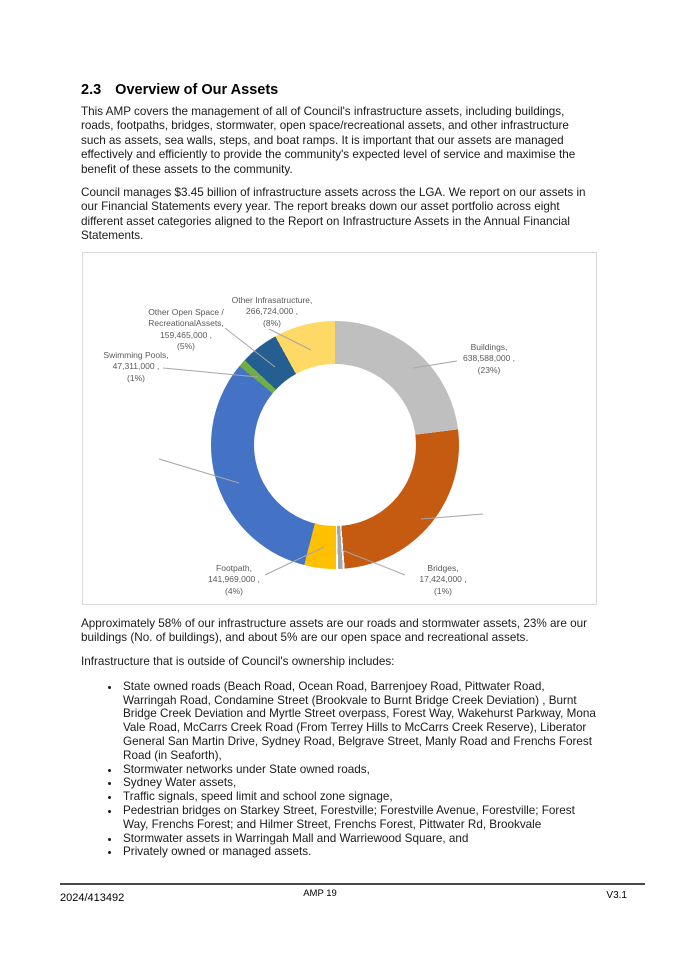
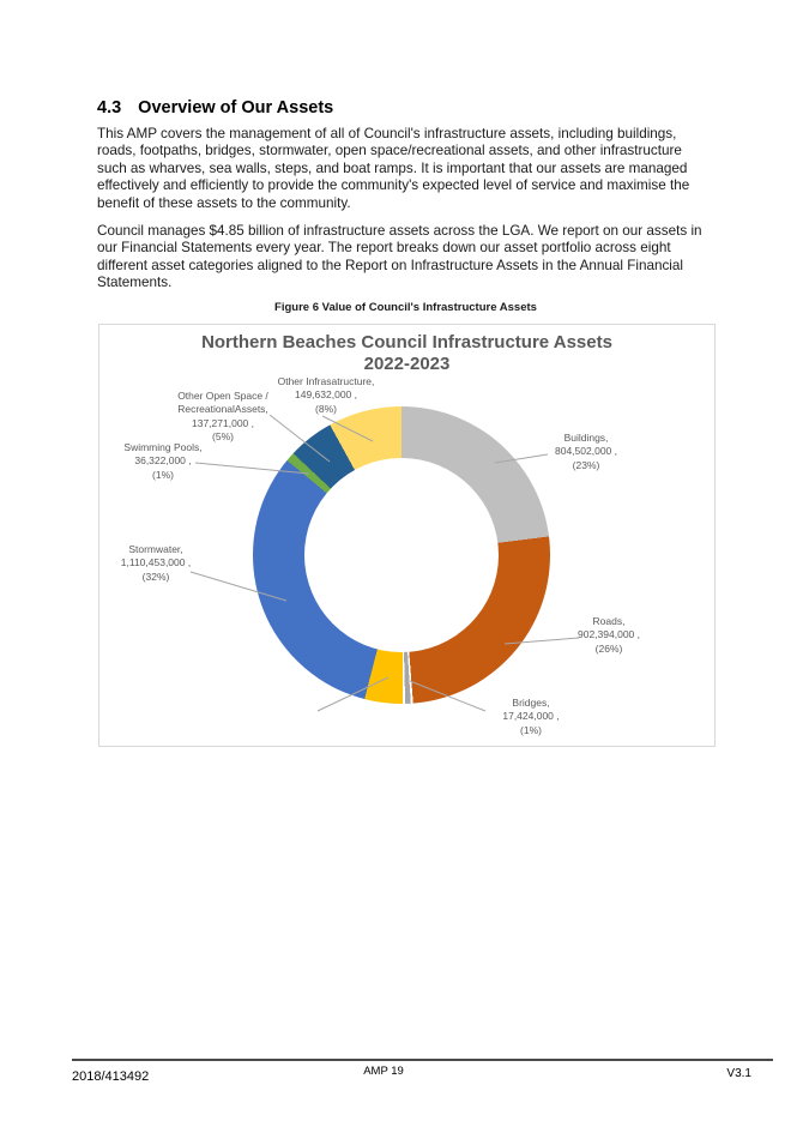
- 2.3 Overview of Our Assets
+ 4.3 Overview of Our Assets
- This AMP covers the management of all of Council's infrastructure assets, including buildings, roads, footpaths, bridges, stormwater, open space/recreational assets, and other infrastructure such as assets, sea walls, steps, and boat ramps. It is important that our assets are managed effectively and efficiently to provide the community's expected level of service and maximise the benefit of these assets to the community.
+ This AMP covers the management of all of Council's infrastructure assets, including buildings, roads, footpaths, bridges, stormwater, open space/recreational assets, and other infrastructure such as wharves, sea walls, steps, and boat ramps. It is important that our assets are managed effectively and efficiently to provide the community's expected level of service and maximise the benefit of these assets to the community.
- Council manages $3.45 billion of infrastructure assets across the LGA. We report on our assets in our Financial Statements every year. The report breaks down our asset portfolio across eight different asset categories aligned to the Report on Infrastructure Assets in the Annual Financial Statements.
+ Council manages $4.85 billion of infrastructure assets across the LGA. We report on our assets in our Financial Statements every year. The report breaks down our asset portfolio across eight different asset categories aligned to the Report on Infrastructure Assets in the Annual Financial Statements.
+ Figure 6 Value of Council's Infrastructure Assets
+ Northern Beaches Council Infrastructure Assets
+ 2022-2023
  Other Infrasatructure,
- 266,724,000 ,
+ 149,632,000 ,
  (8%)
  Other Open Space /
  RecreationalAssets,
- 159,465,000 ,
+ 137,271,000 ,
  (5%)
  Swimming Pools,
- 47,311,000 ,
+ 36,322,000 ,
  (1%)
+ Stormwater,
+ 1,110,453,000 ,
+ (32%)
  Buildings,
- 638,588,000 ,
+ 804,502,000 ,
  (23%)
+ Roads,
+ 902,394,000 ,
+ (26%)
  Bridges,
  17,424,000 ,
  (1%)
- Footpath,
- 141,969,000 ,
- (4%)
- Approximately 58% of our infrastructure assets are our roads and stormwater assets, 23% are our buildings (No. of buildings), and about 5% are our open space and recreational assets.
- Infrastructure that is outside of Council's ownership includes:
- State owned roads (Beach Road, Ocean Road, Barrenjoey Road, Pittwater Road, Warringah Road, Condamine Street (Brookvale to Burnt Bridge Creek Deviation) , Burnt Bridge Creek Deviation and Myrtle Street overpass, Forest Way, Wakehurst Parkway, Mona Vale Road, McCarrs Creek Road (From Terrey Hills to McCarrs Creek Reserve), Liberator General San Martin Drive, Sydney Road, Belgrave Street, Manly Road and Frenchs Forest Road (in Seaforth),
- Stormwater networks under State owned roads,
- Sydney Water assets,
- Traffic signals, speed limit and school zone signage,
- Pedestrian bridges on Starkey Street, Forestville; Forestville Avenue, Forestville; Forest Way, Frenchs Forest; and Hilmer Street, Frenchs Forest, Pittwater Rd, Brookvale
- Stormwater assets in Warringah Mall and Warriewood Square, and
- Privately owned or managed assets.
- 2024/413492
+ 2018/413492
  AMP 19
  V3.1
